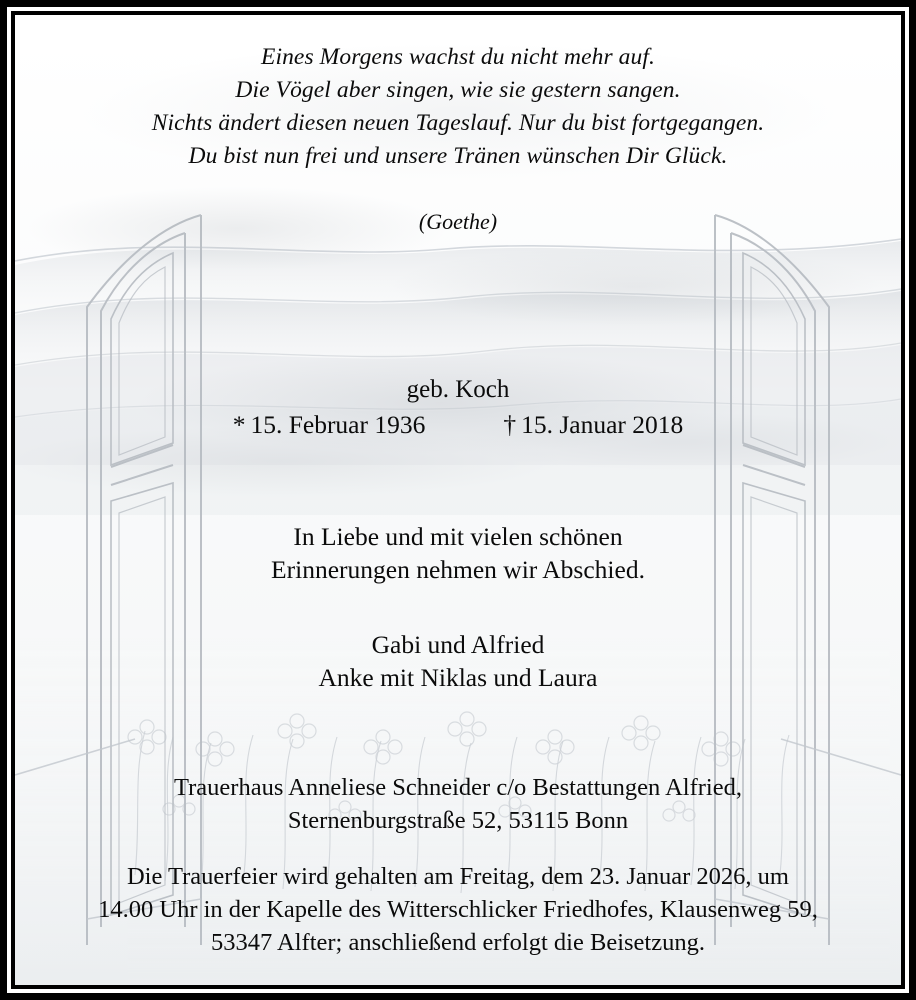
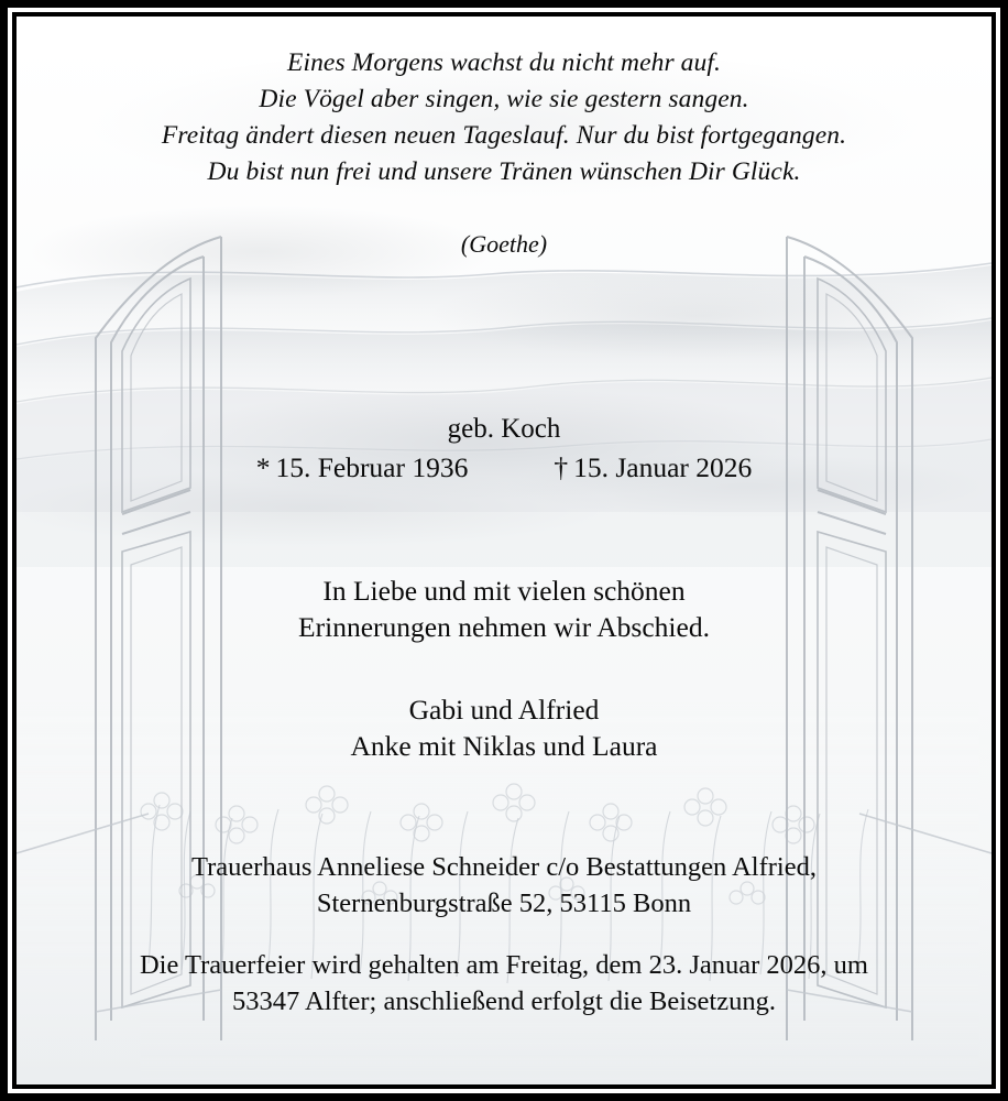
  Eines Morgens wachst du nicht mehr auf.
  Die Vögel aber singen, wie sie gestern sangen.
- Nichts ändert diesen neuen Tageslauf. Nur du bist fortgegangen.
+ Freitag ändert diesen neuen Tageslauf. Nur du bist fortgegangen.
  Du bist nun frei und unsere Tränen wünschen Dir Glück.
  (Goethe)
  geb. Koch
- * 15. Februar 1936 † 15. Januar 2018
+ * 15. Februar 1936 † 15. Januar 2026
  In Liebe und mit vielen schönen
  Erinnerungen nehmen wir Abschied.
  Gabi und Alfried
  Anke mit Niklas und Laura
  Trauerhaus Anneliese Schneider c/o Bestattungen Alfried,
  Sternenburgstraße 52, 53115 Bonn
  Die Trauerfeier wird gehalten am Freitag, dem 23. Januar 2026, um
- 14.00 Uhr in der Kapelle des Witterschlicker Friedhofes, Klausenweg 59,
  53347 Alfter; anschließend erfolgt die Beisetzung.
